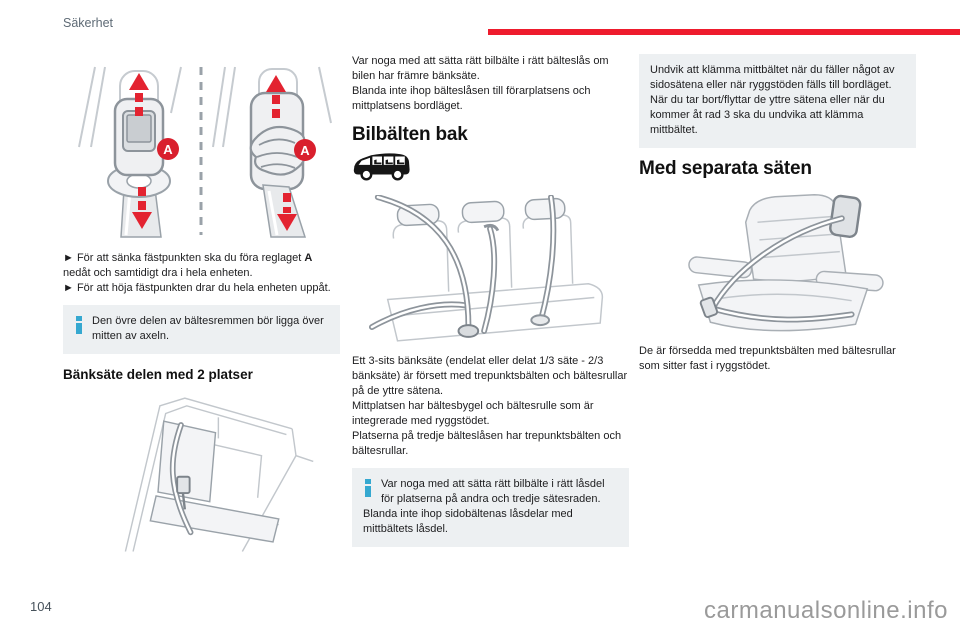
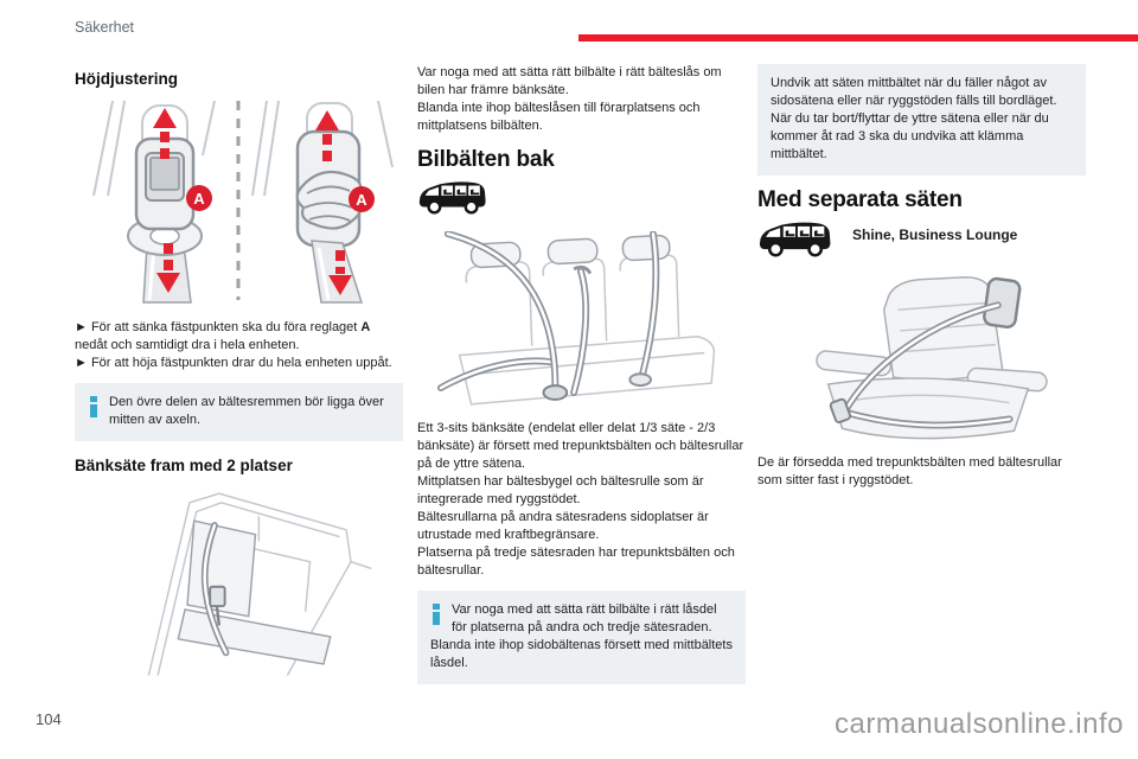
  Säkerhet
+ Höjdjustering
  A
  A
  ► För att sänka fästpunkten ska du föra reglaget A nedåt och samtidigt dra i hela enheten.
  ► För att höja fästpunkten drar du hela enheten uppåt.
  Den övre delen av bältesremmen bör ligga över mitten av axeln.
- Bänksäte delen med 2 platser
+ Bänksäte fram med 2 platser
  Var noga med att sätta rätt bilbälte i rätt bälteslås om bilen har främre bänksäte.
- Blanda inte ihop bälteslåsen till förarplatsens och mittplatsens bordläget.
+ Blanda inte ihop bälteslåsen till förarplatsens och mittplatsens bilbälten.
  Bilbälten bak
  Ett 3-sits bänksäte (endelat eller delat 1/3 säte - 2/3 bänksäte) är försett med trepunktsbälten och bältesrullar på de yttre sätena.
  Mittplatsen har bältesbygel och bältesrulle som är integrerade med ryggstödet.
+ Bältesrullarna på andra sätesradens sidoplatser är utrustade med kraftbegränsare.
- Platserna på tredje bälteslåsen har trepunktsbälten och bältesrullar.
+ Platserna på tredje sätesraden har trepunktsbälten och bältesrullar.
  Var noga med att sätta rätt bilbälte i rätt låsdel för platserna på andra och tredje sätesraden.
- Blanda inte ihop sidobältenas låsdelar med mittbältets låsdel.
+ Blanda inte ihop sidobältenas försett med mittbältets låsdel.
- Undvik att klämma mittbältet när du fäller något av sidosätena eller när ryggstöden fälls till bordläget.
+ Undvik att säten mittbältet när du fäller något av sidosätena eller när ryggstöden fälls till bordläget.
  När du tar bort/flyttar de yttre sätena eller när du kommer åt rad 3 ska du undvika att klämma mittbältet.
  Med separata säten
+ Shine, Business Lounge
  De är försedda med trepunktsbälten med bältesrullar som sitter fast i ryggstödet.
  104
  carmanualsonline.info
